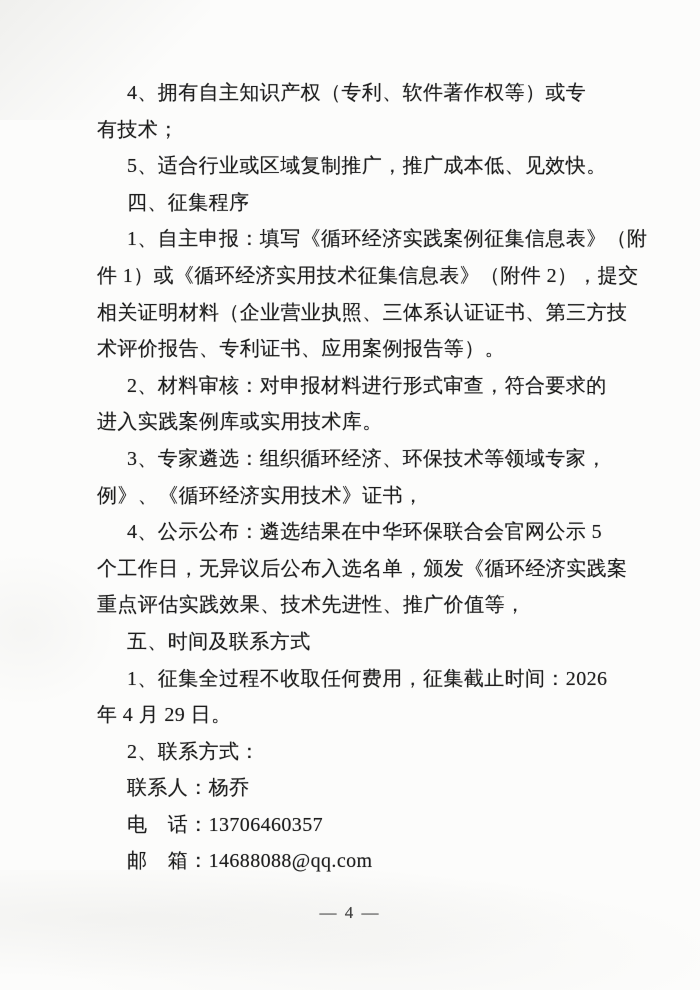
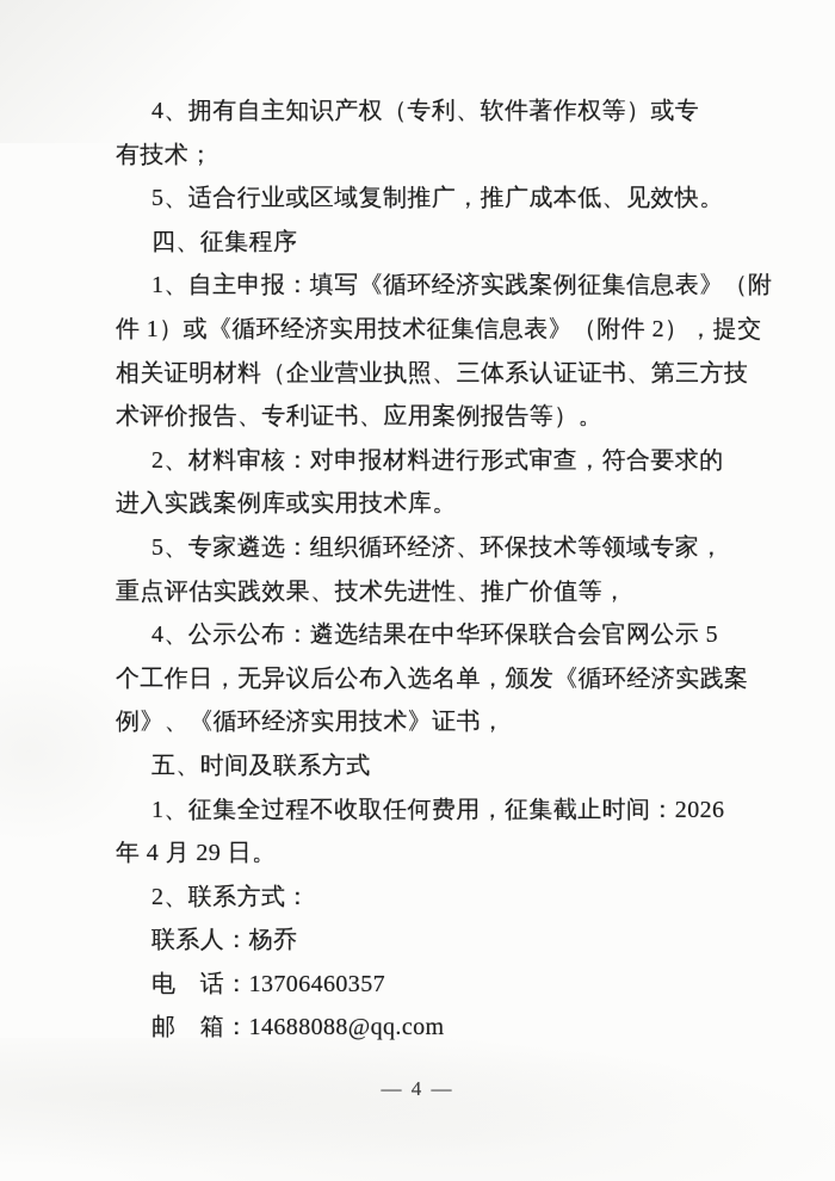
  4、拥有自主知识产权（专利、软件著作权等）或专
  有技术；
  5、适合行业或区域复制推广，推广成本低、见效快。
  四、征集程序
  1、自主申报：填写《循环经济实践案例征集信息表》（附
  件 1）或《循环经济实用技术征集信息表》（附件 2），提交
  相关证明材料（企业营业执照、三体系认证证书、第三方技
  术评价报告、专利证书、应用案例报告等）。
  2、材料审核：对申报材料进行形式审查，符合要求的
  进入实践案例库或实用技术库。
- 3、专家遴选：组织循环经济、环保技术等领域专家，
+ 5、专家遴选：组织循环经济、环保技术等领域专家，
- 例》、《循环经济实用技术》证书，
+ 重点评估实践效果、技术先进性、推广价值等，
  4、公示公布：遴选结果在中华环保联合会官网公示 5
  个工作日，无异议后公布入选名单，颁发《循环经济实践案
- 重点评估实践效果、技术先进性、推广价值等，
+ 例》、《循环经济实用技术》证书，
  五、时间及联系方式
  1、征集全过程不收取任何费用，征集截止时间：2026
  年 4 月 29 日。
  2、联系方式：
  联系人：杨乔
  电 话：13706460357
  邮 箱：14688088@qq.com
  — 4 —
